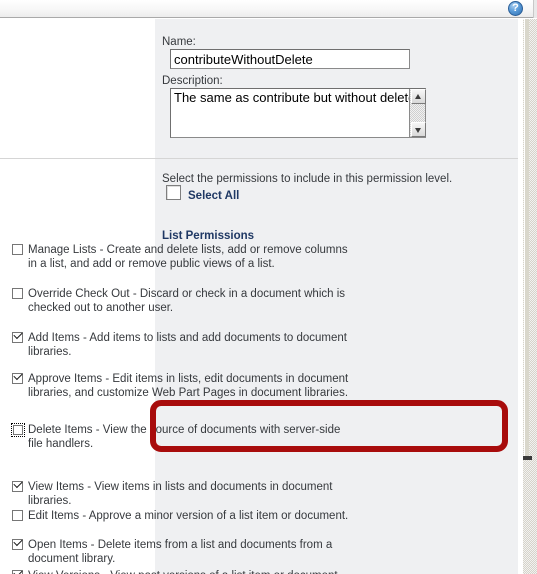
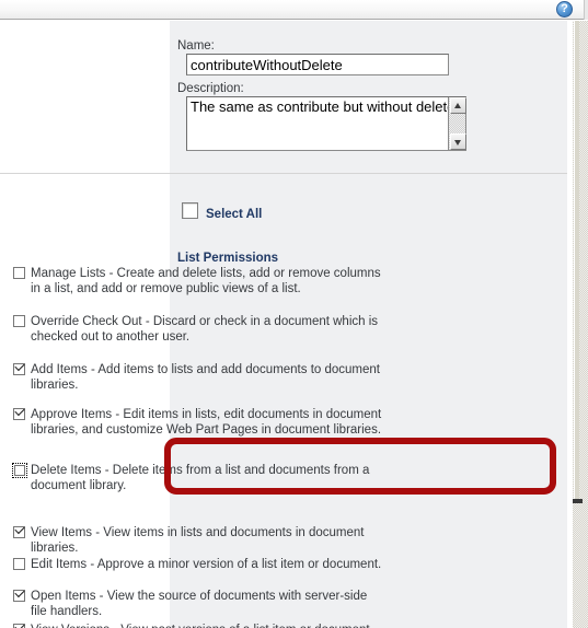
  ?
  Name:
  contributeWithoutDelete
  Description:
  The same as contribute but without delet
- Select the permissions to include in this permission level.
  Select All
  List Permissions
  Manage Lists - Create and delete lists, add or remove columns in a list, and add or remove public views of a list.
  Override Check Out - Discard or check in a document which is checked out to another user.
  Add Items - Add items to lists and add documents to document libraries.
  Approve Items - Edit items in lists, edit documents in document libraries, and customize Web Part Pages in document libraries.
- Delete Items - View the source of documents with server-side file handlers.
+ Delete Items - Delete items from a list and documents from a document library.
  View Items - View items in lists and documents in document libraries.
  Edit Items - Approve a minor version of a list item or document.
- Open Items - Delete items from a list and documents from a document library.
+ Open Items - View the source of documents with server-side file handlers.
